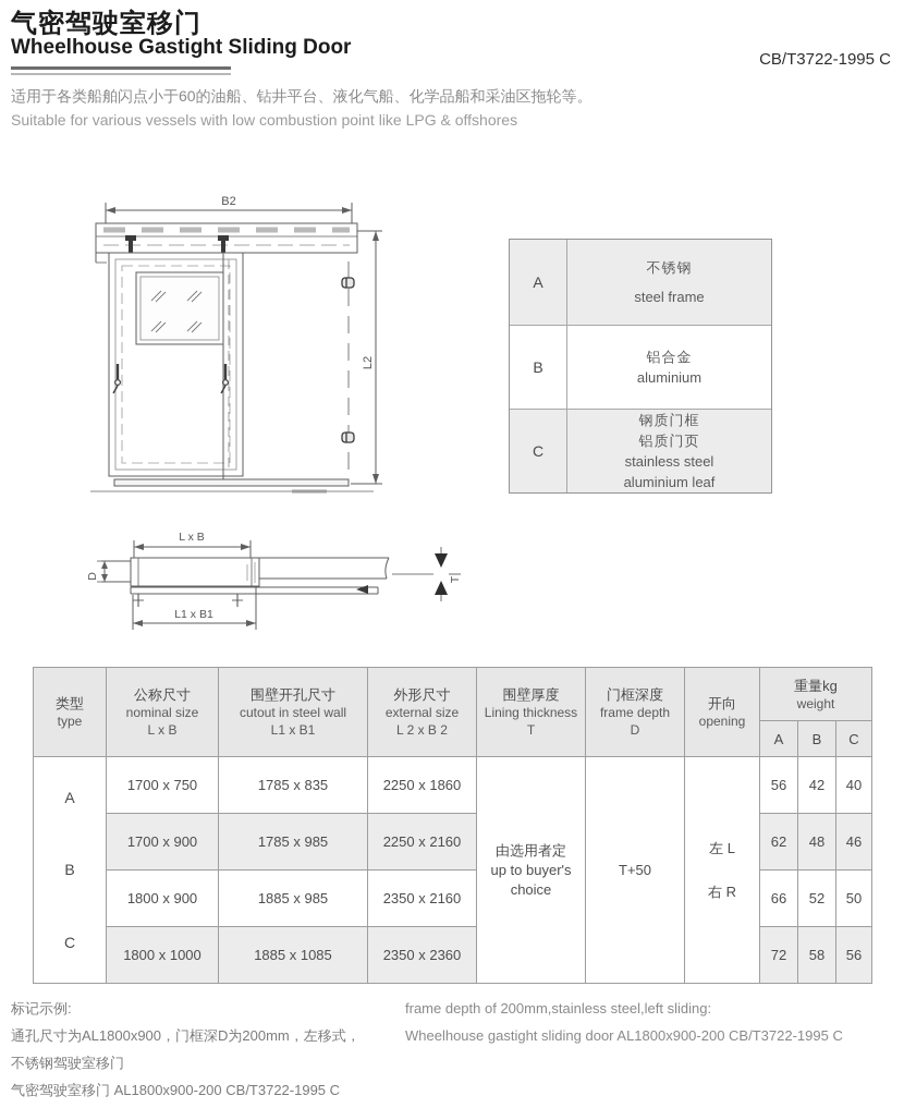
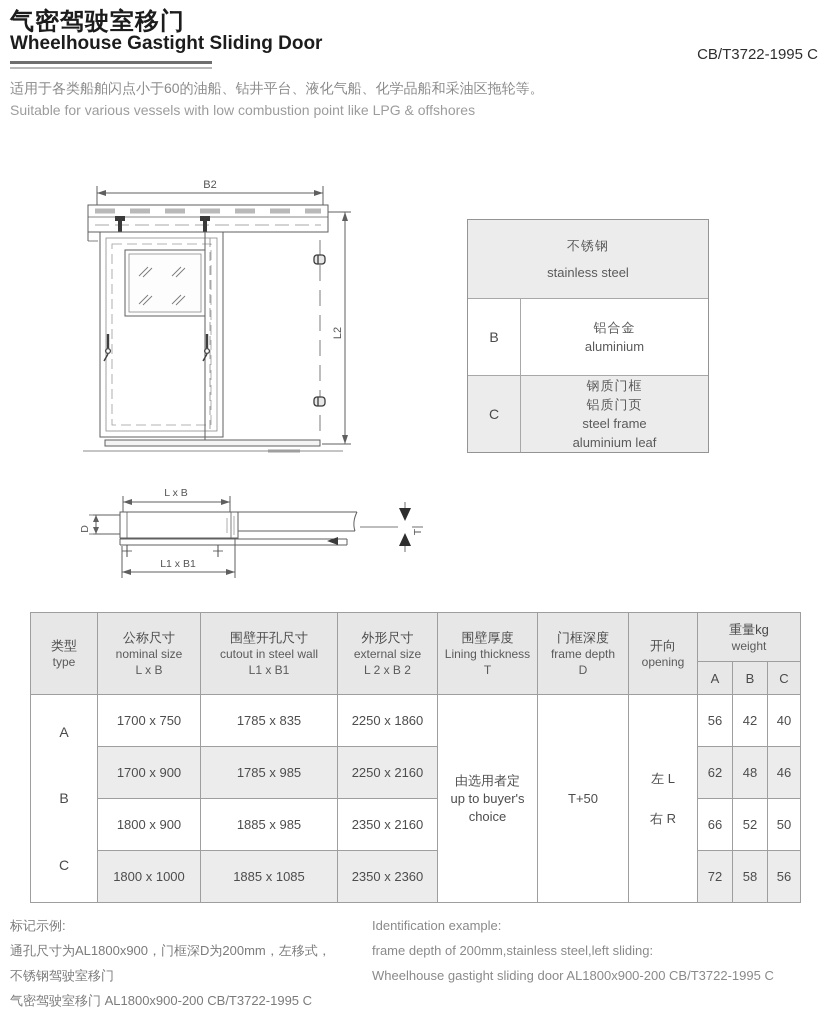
  气密驾驶室移门
  Wheelhouse Gastight Sliding Door
  CB/T3722-1995 C
  适用于各类船舶闪点小于60的油船、钻井平台、液化气船、化学品船和采油区拖轮等。
  Suitable for various vessels with low combustion point like LPG & offshores
  B2
  L x B
  L1 x B1
- A
  不锈钢
- steel frame
+ stainless steel
  B
  铝合金
  aluminium
  C
  钢质门框
  铝质门页
- stainless steel
+ steel frame
  aluminium leaf
  类型 type	公称尺寸 nominal size L x B	围壁开孔尺寸 cutout in steel wall L1 x B1	外形尺寸 external size L 2 x B 2	围壁厚度 Lining thickness T	门框深度 frame depth D	开向 opening	重量kg weight
  A	B	C
  A B C	1700 x 750	1785 x 835	2250 x 1860	由选用者定 up to buyer's choice	T+50	左 L 右 R	56	42	40
  1700 x 900	1785 x 985	2250 x 2160	62	48	46
  1800 x 900	1885 x 985	2350 x 2160	66	52	50
  1800 x 1000	1885 x 1085	2350 x 2360	72	58	56
  标记示例:
  通孔尺寸为AL1800x900，门框深D为200mm，左移式，
  不锈钢驾驶室移门
  气密驾驶室移门 AL1800x900-200 CB/T3722-1995 C
+ Identification example:
  frame depth of 200mm,stainless steel,left sliding:
  Wheelhouse gastight sliding door AL1800x900-200 CB/T3722-1995 C
